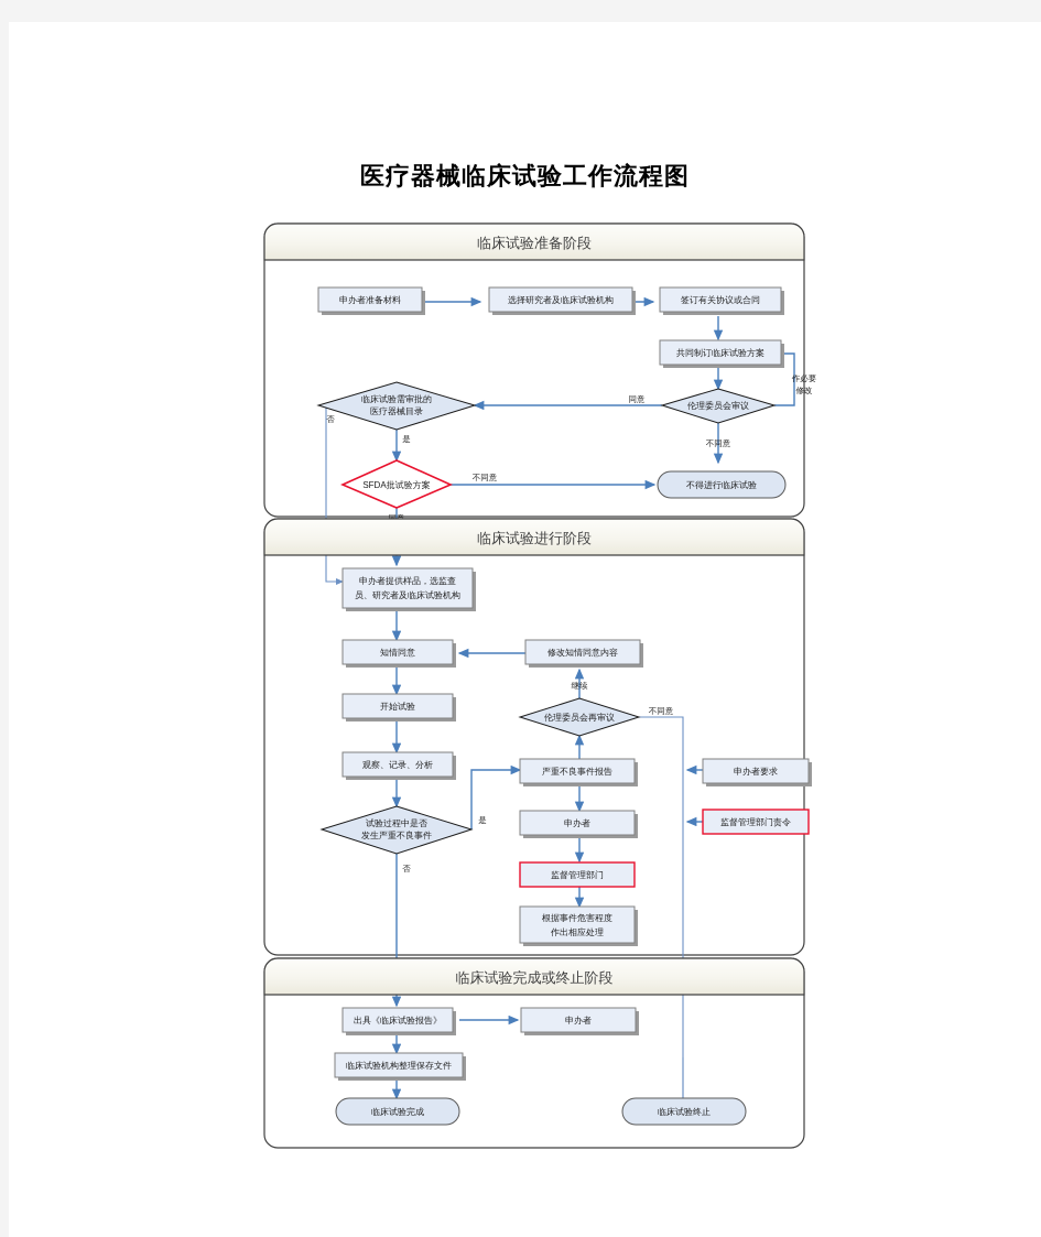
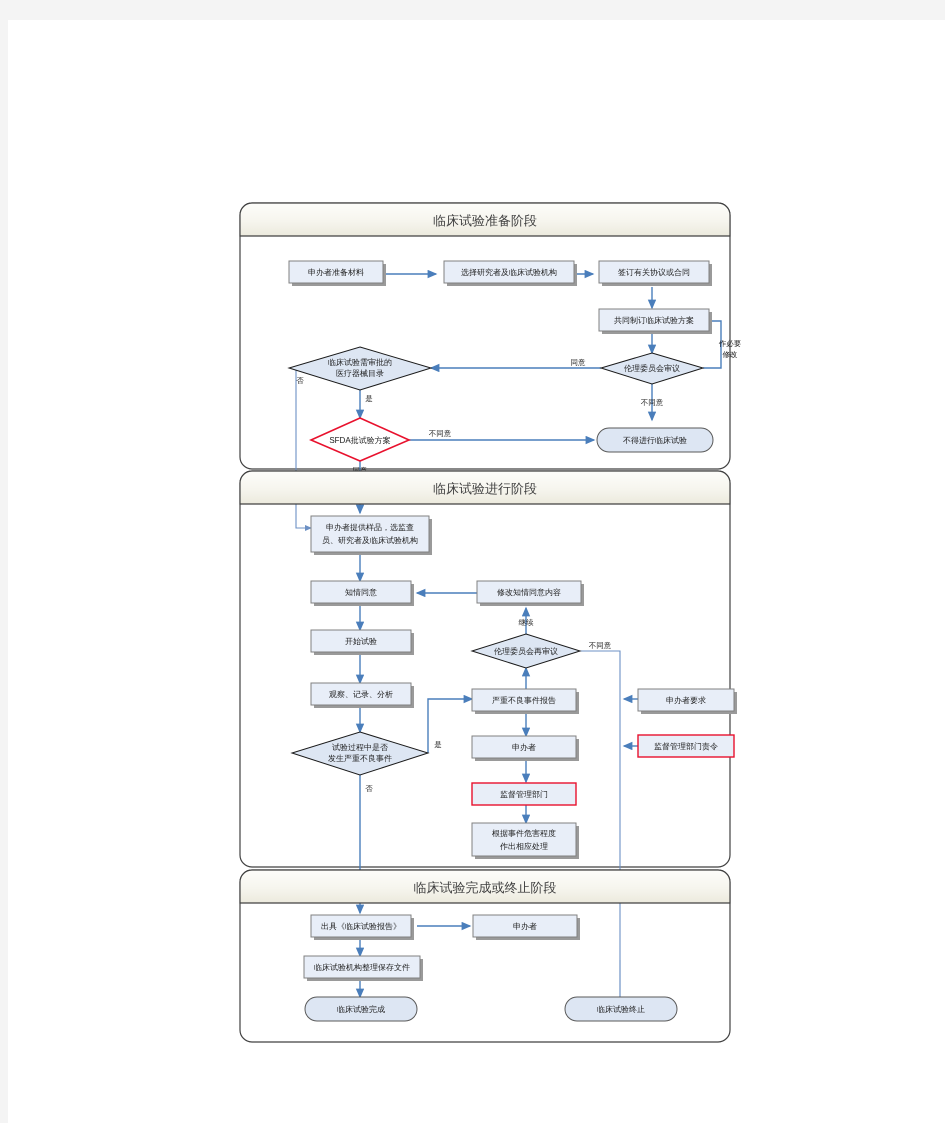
- 医疗器械临床试验工作流程图
  临床试验准备阶段
  申办者准备材料
  选择研究者及临床试验机构
  签订有关协议或合同
  共同制订临床试验方案
  伦理委员会审议
  临床试验需审批的
  医疗器械目录
  SFDA批试验方案
  不得进行临床试验
  同意
  不同意
  作必要
  修改
  否
  是
  不同意
  临床试验进行阶段
  申办者提供样品，选监查
  员、研究者及临床试验机构
  知情同意
  修改知情同意内容
  开始试验
  伦理委员会再审议
  观察、记录、分析
  严重不良事件报告
  试验过程中是否
  发生严重不良事件
  申办者
  申办者要求
  监督管理部门
  监督管理部门责令
  根据事件危害程度
  作出相应处理
  继续
  不同意
  是
  否
  临床试验完成或终止阶段
  出具《临床试验报告》
  申办者
  临床试验机构整理保存文件
  临床试验完成
  临床试验终止
